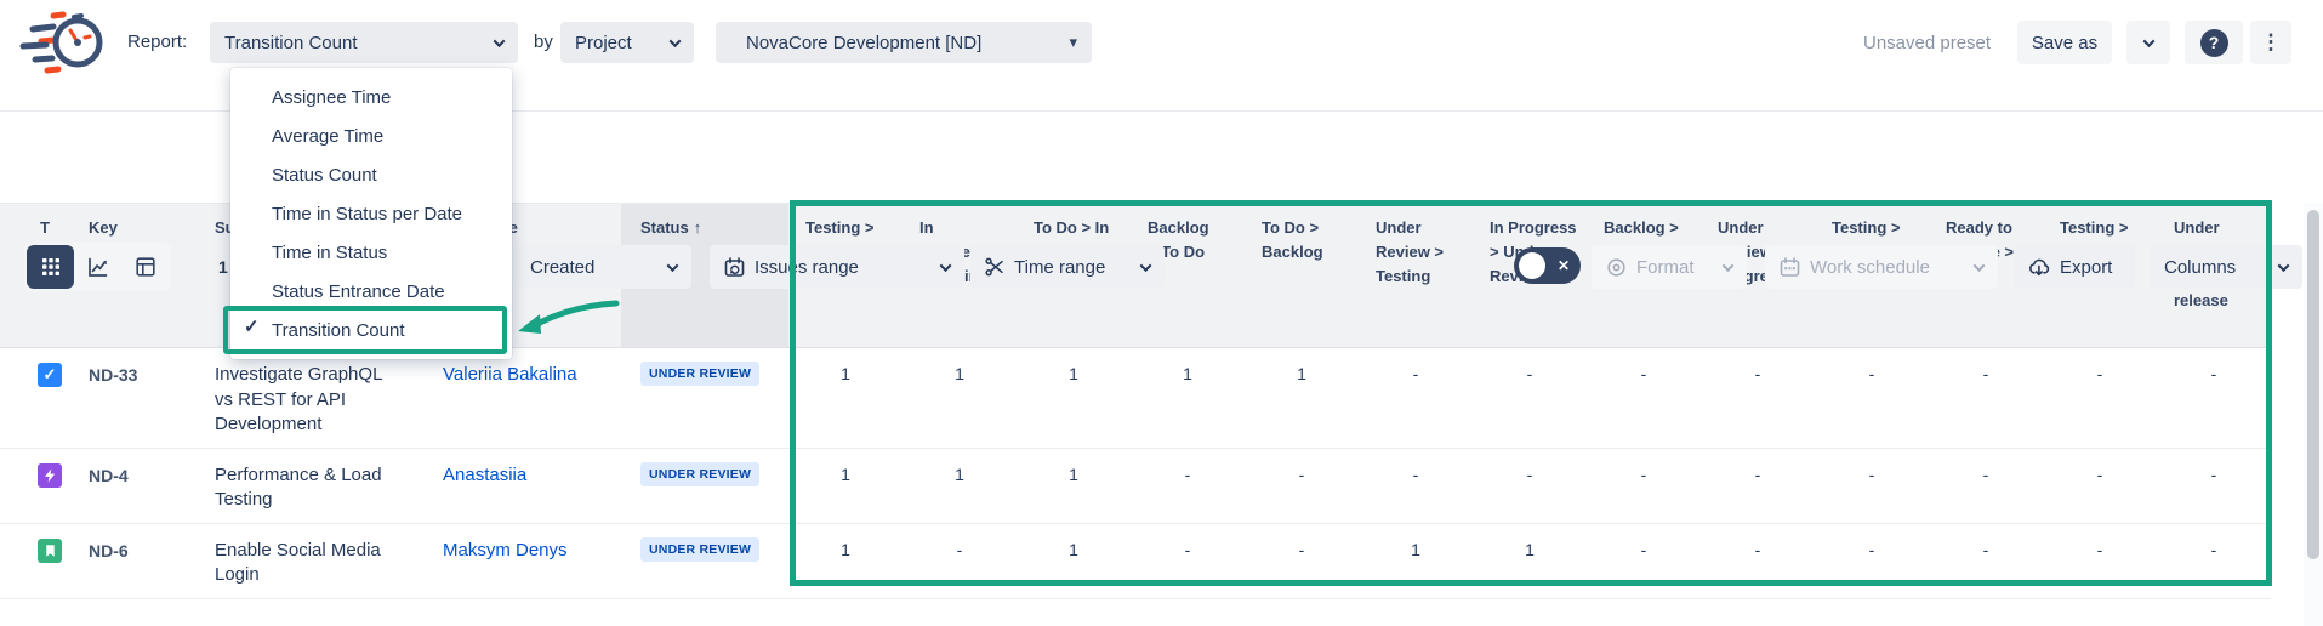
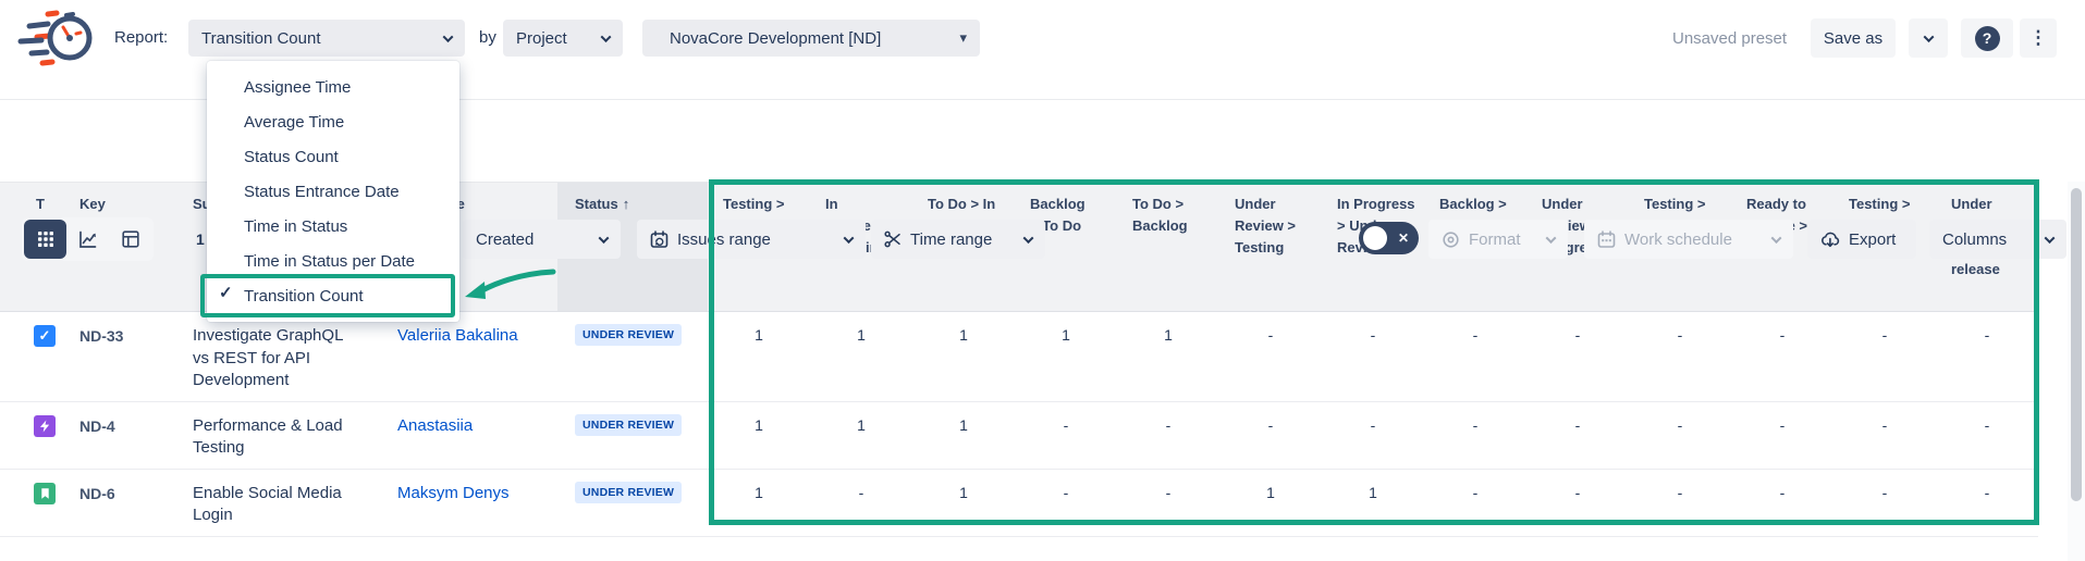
  Report:
  Transition Count
  by
  Project
  NovaCore Development [ND]
  ▾
  Unsaved preset
  Save as
  ?
  ⋮
  1
  Created
  Issues range
  Time range
  ✕
  Format
  Work schedule
  Export
  Columns
  T
  Key
  Status ↑
  Testing >
  In
  To Do > In
  Backlog
  To Do
  To Do >
  Backlog
  Under
  Review >
  Testing
  In Progress
  Backlog >
  Under
  Testing >
  Ready to
  Testing >
  Under
  release
  ✓
  ND-33
  Investigate GraphQL vs REST for API Development
  Valeriia Bakalina
  UNDER REVIEW
  1
  1
  1
  1
  1
  -
  -
  -
  -
  -
  -
  -
  -
  ND-4
  Performance & Load Testing
  Anastasiia
  UNDER REVIEW
  1
  1
  1
  -
  -
  -
  -
  -
  -
  -
  -
  -
  -
  ND-6
  Enable Social Media Login
  Maksym Denys
  UNDER REVIEW
  1
  -
  1
  -
  -
  1
  1
  -
  -
  -
  -
  -
  -
  Assignee Time
  Average Time
  Status Count
- Time in Status per Date
+ Status Entrance Date
  Time in Status
- Status Entrance Date
+ Time in Status per Date
  ✓
  Transition Count
